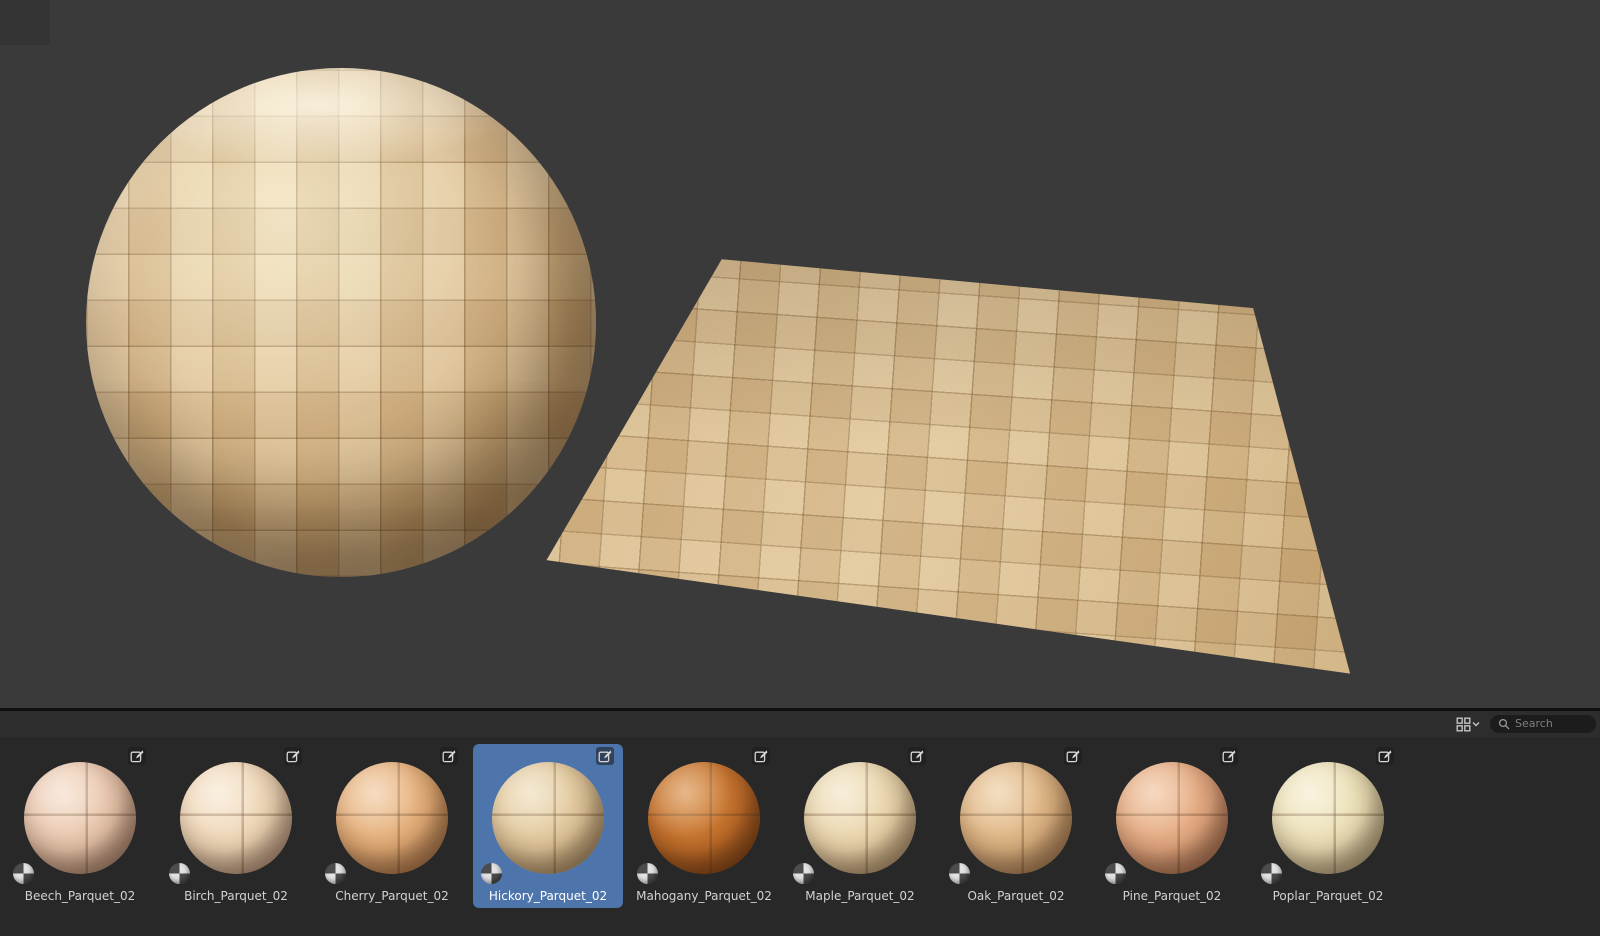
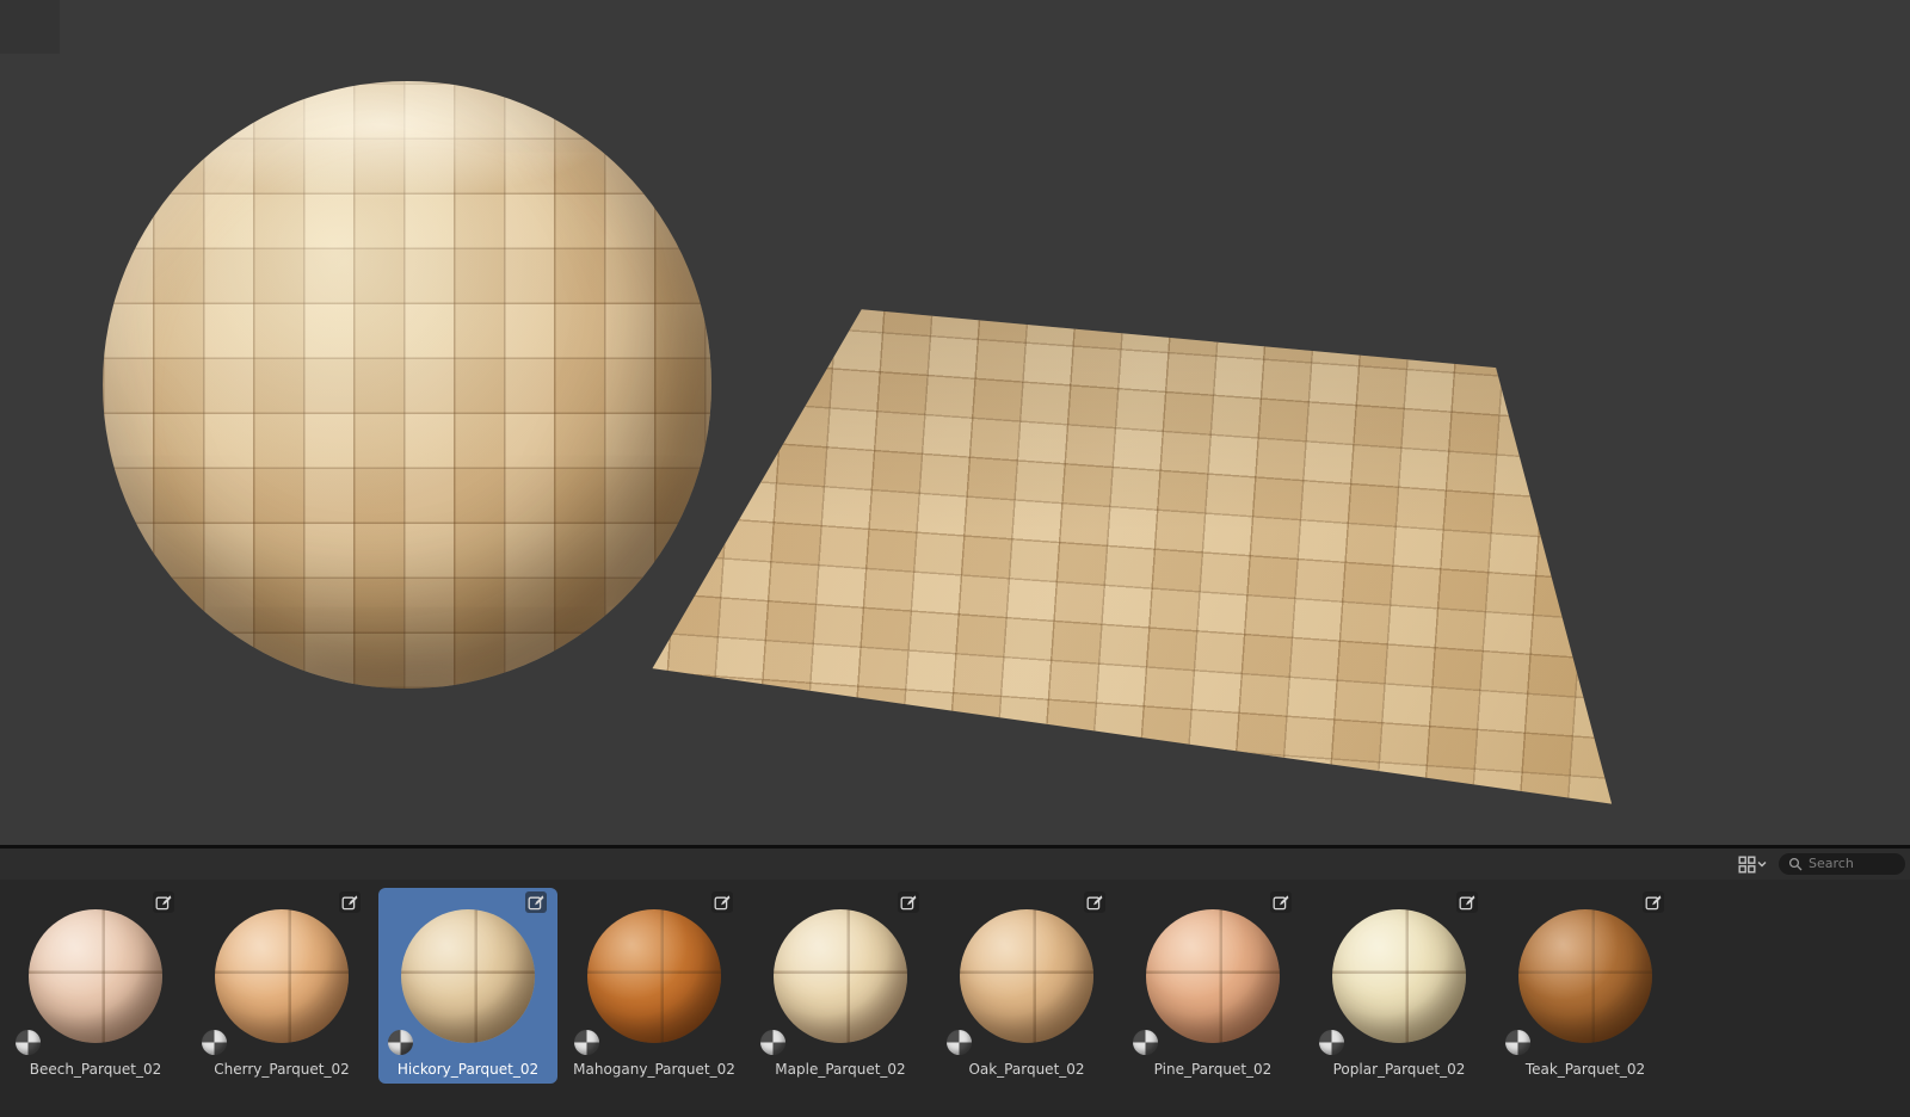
  Search
  Beech_Parquet_02
- Birch_Parquet_02
  Cherry_Parquet_02
  Hickory_Parquet_02
  Mahogany_Parquet_02
  Maple_Parquet_02
  Oak_Parquet_02
  Pine_Parquet_02
  Poplar_Parquet_02
+ Teak_Parquet_02
